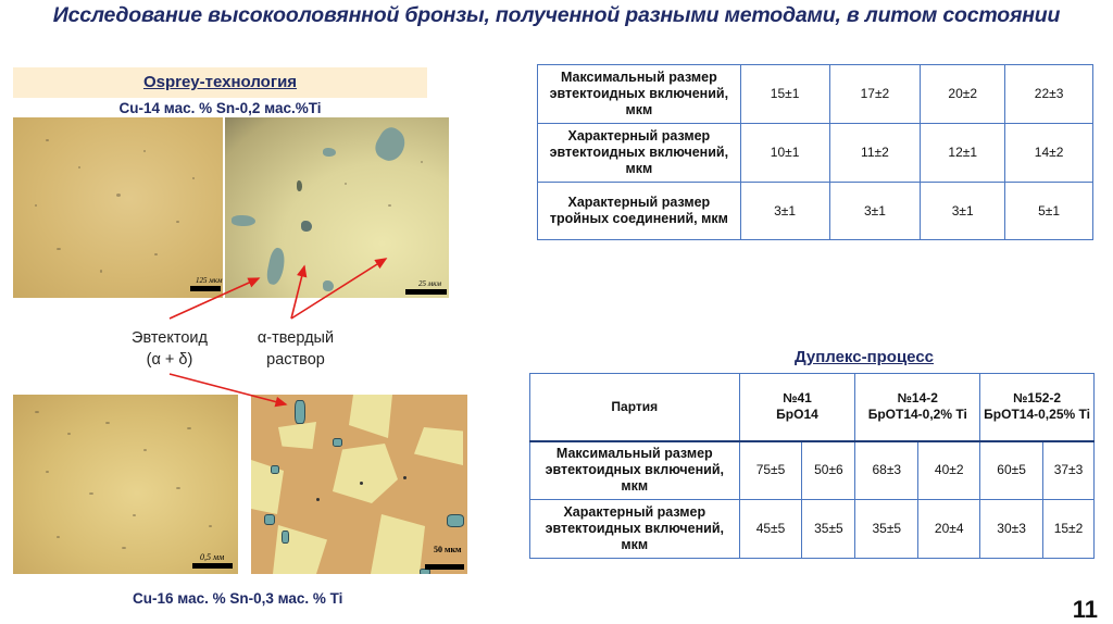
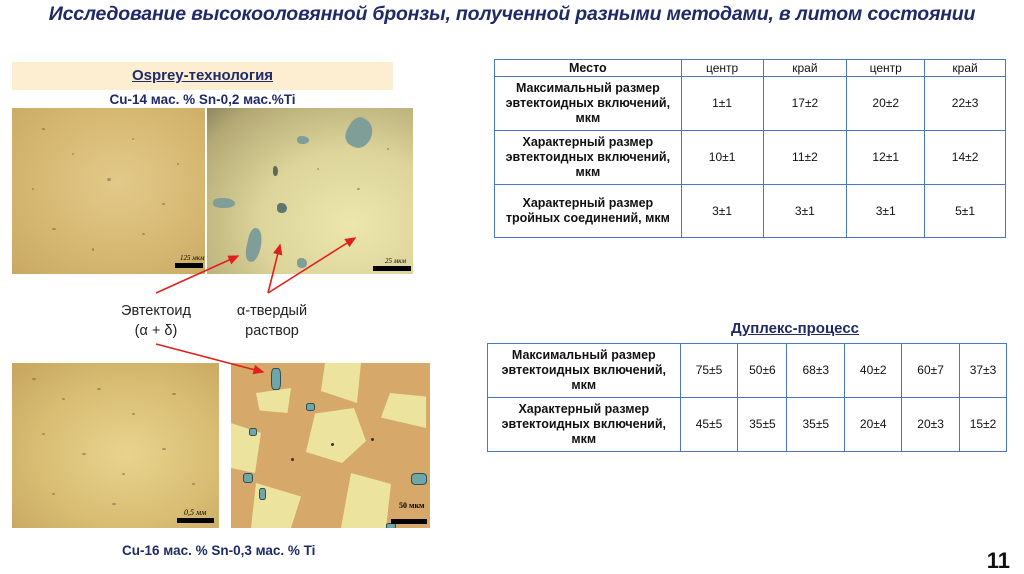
  Исследование высокооловянной бронзы, полученной разными методами, в литом состоянии
  Osprey-технология
  Cu-14 мас. % Sn-0,2 мас.%Ti
  125 мкм
  25 мкм
  Эвтектоид
  (α + δ)
  α-твердый
  раствор
  0,5 мм
  50 мкм
  Cu-16 мас. % Sn-0,3 мас. % Ti
+ Место	центр	край	центр	край
- Максимальный размер эвтектоидных включений, мкм	15±1	17±2	20±2	22±3
+ Максимальный размер эвтектоидных включений, мкм	1±1	17±2	20±2	22±3
  Характерный размер эвтектоидных включений, мкм	10±1	11±2	12±1	14±2
  Характерный размер тройных соединений, мкм	3±1	3±1	3±1	5±1
  Дуплекс-процесс
- Партия	№41 БрО14	№14-2 БрОТ14-0,2% Ti	№152-2 БрОТ14-0,25% Ti
- Максимальный размер эвтектоидных включений, мкм	75±5	50±6	68±3	40±2	60±5	37±3
+ Максимальный размер эвтектоидных включений, мкм	75±5	50±6	68±3	40±2	60±7	37±3
- Характерный размер эвтектоидных включений, мкм	45±5	35±5	35±5	20±4	30±3	15±2
+ Характерный размер эвтектоидных включений, мкм	45±5	35±5	35±5	20±4	20±3	15±2
  11
